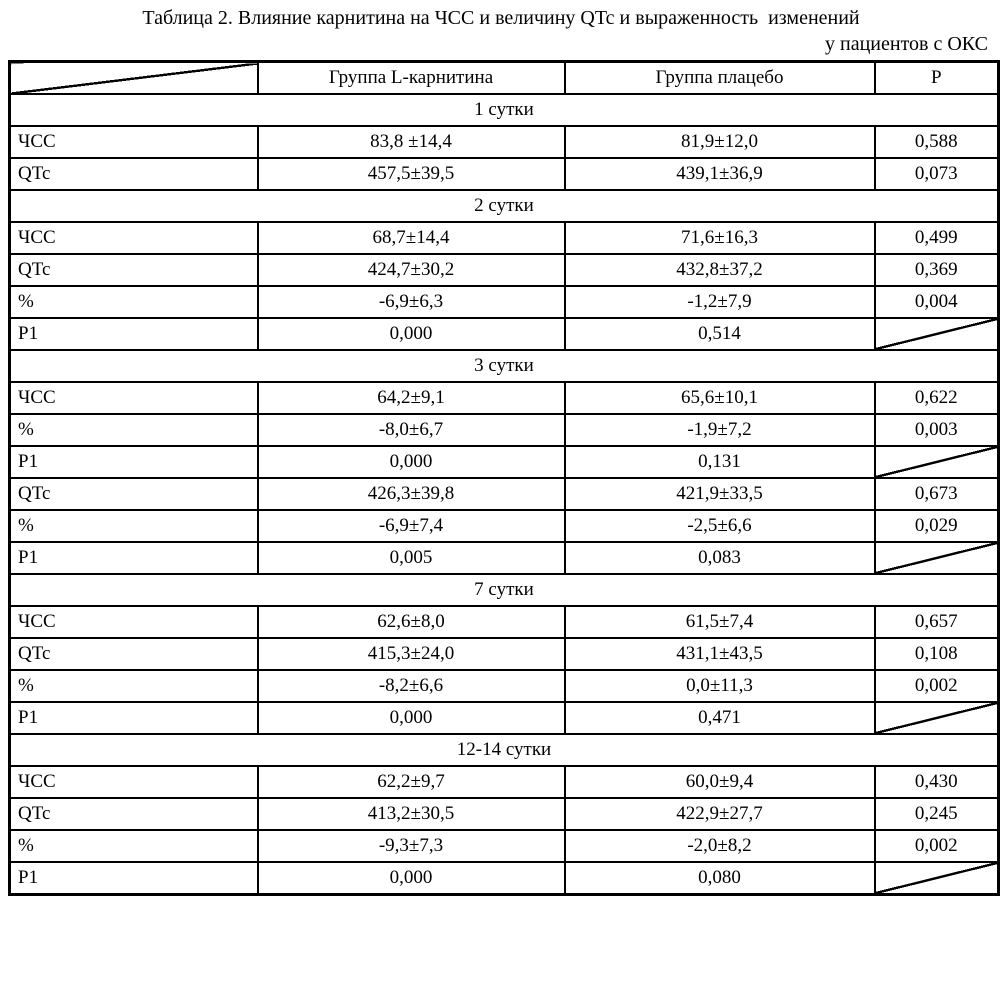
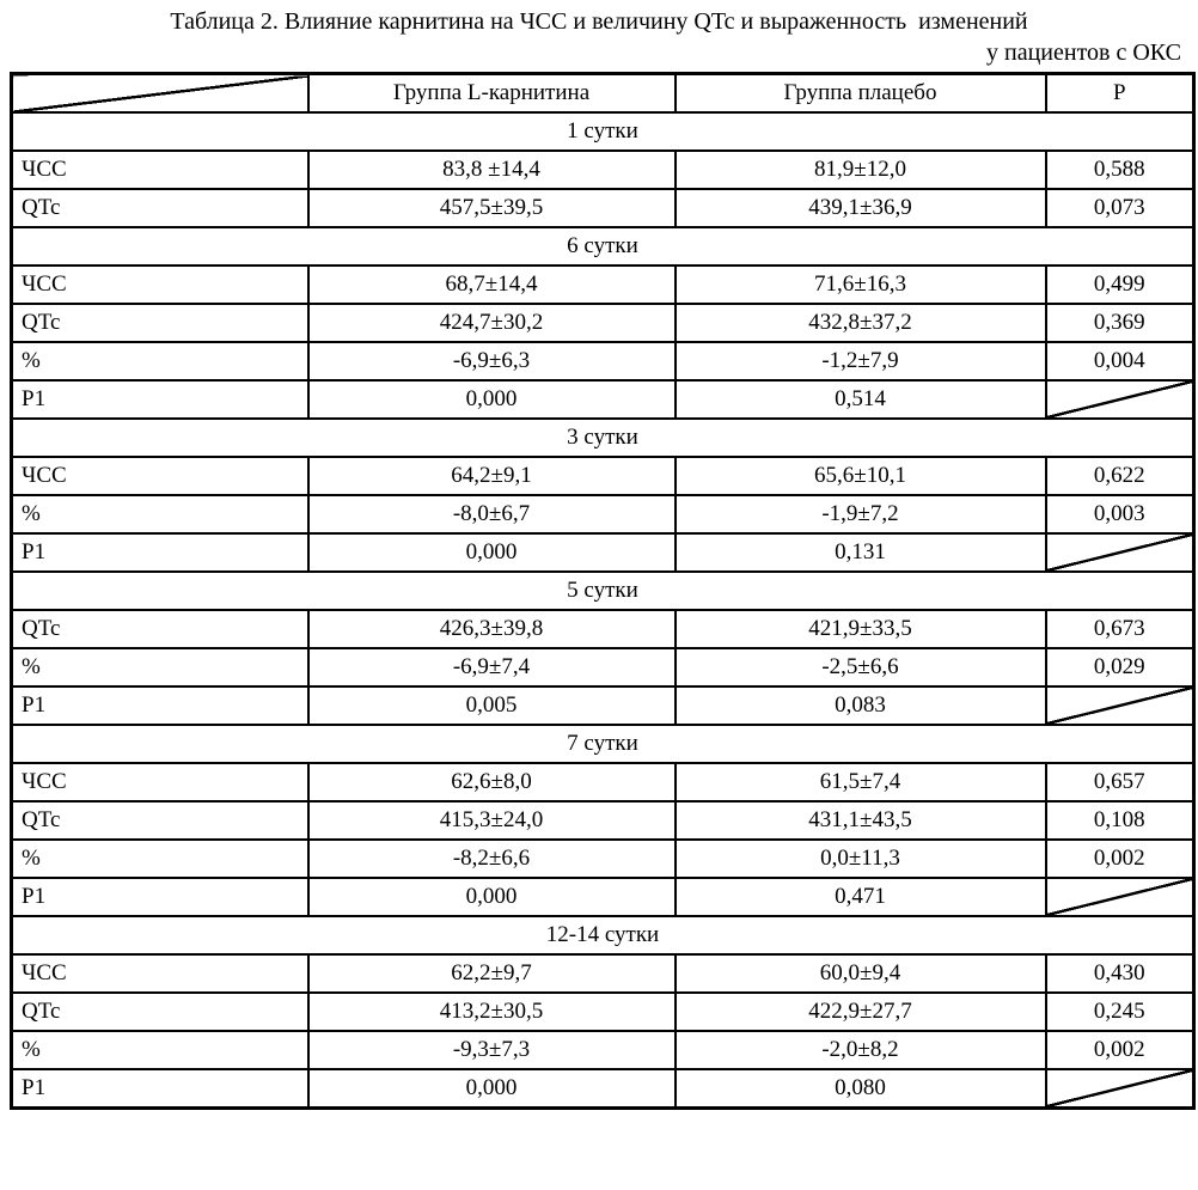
  Таблица 2. Влияние карнитина на ЧСС и величину QTc и выраженность изменений
  у пациентов с ОКС
  	Группа L-карнитина	Группа плацебо	P
  1 сутки
  ЧСС	83,8 ±14,4	81,9±12,0	0,588
  QTc	457,5±39,5	439,1±36,9	0,073
- 2 сутки
+ 6 сутки
  ЧСС	68,7±14,4	71,6±16,3	0,499
  QTc	424,7±30,2	432,8±37,2	0,369
  %	-6,9±6,3	-1,2±7,9	0,004
  P1	0,000	0,514
  3 сутки
  ЧСС	64,2±9,1	65,6±10,1	0,622
  %	-8,0±6,7	-1,9±7,2	0,003
  P1	0,000	0,131
+ 5 сутки
  QTc	426,3±39,8	421,9±33,5	0,673
  %	-6,9±7,4	-2,5±6,6	0,029
  P1	0,005	0,083
  7 сутки
  ЧСС	62,6±8,0	61,5±7,4	0,657
  QTc	415,3±24,0	431,1±43,5	0,108
  %	-8,2±6,6	0,0±11,3	0,002
  P1	0,000	0,471
  12-14 сутки
  ЧСС	62,2±9,7	60,0±9,4	0,430
  QTc	413,2±30,5	422,9±27,7	0,245
  %	-9,3±7,3	-2,0±8,2	0,002
  P1	0,000	0,080
